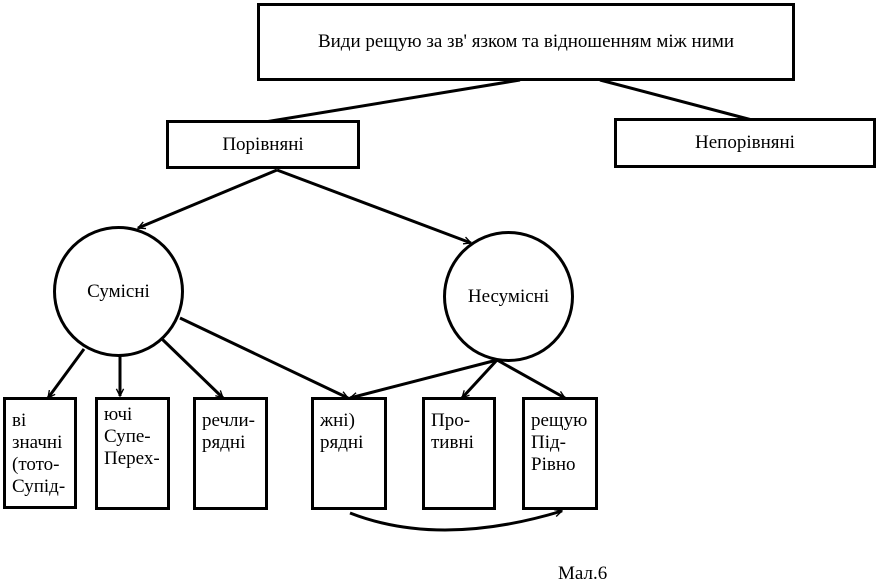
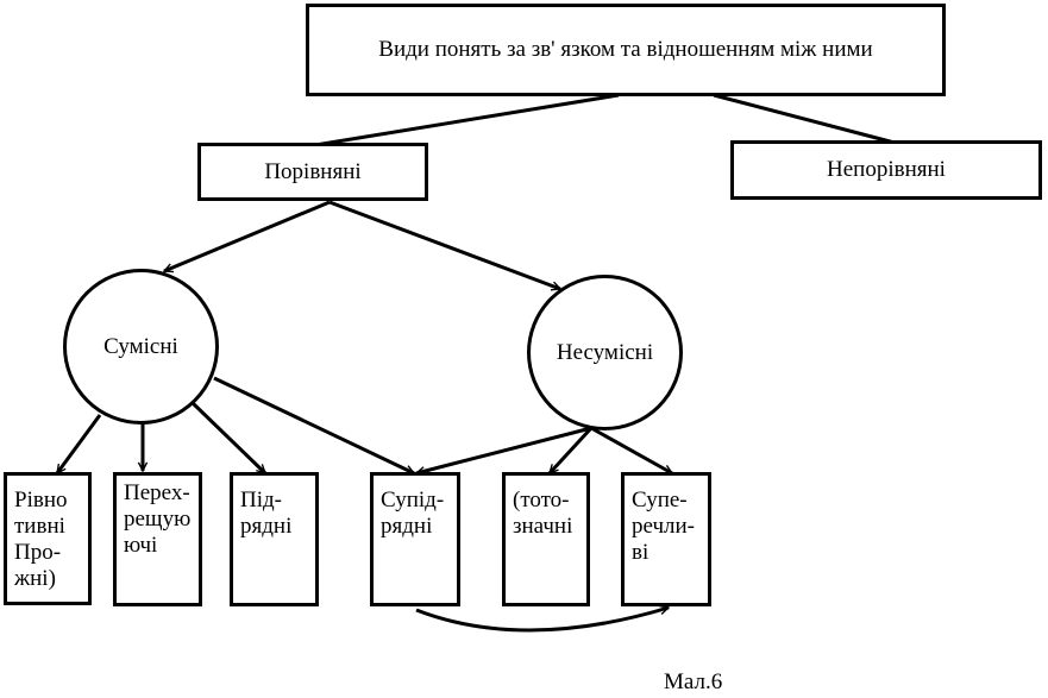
- Види рещую за зв' язком та відношенням між ними
+ Види понять за зв' язком та відношенням між ними
  Порівняні
  Непорівняні
  Сумісні
  Несумісні
- ві
+ Рівно
- значні
+ тивні
- (тото-
+ Про-
- Супід-
+ жні)
- ючі
+ Перех-
- Супе-
+ рещую
- Перех-
+ ючі
- речли-
+ Під-
  рядні
- жні)
+ Супід-
  рядні
- Про-
+ (тото-
- тивні
+ значні
- рещую
+ Супе-
- Під-
+ речли-
- Рівно
+ ві
  Мал.6
